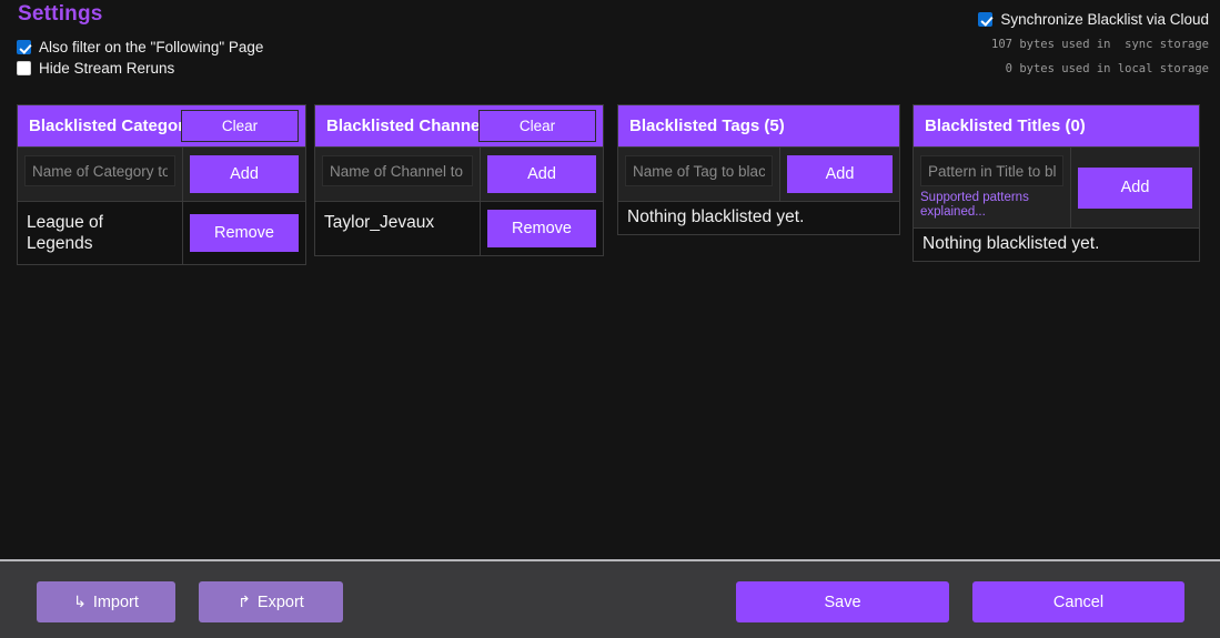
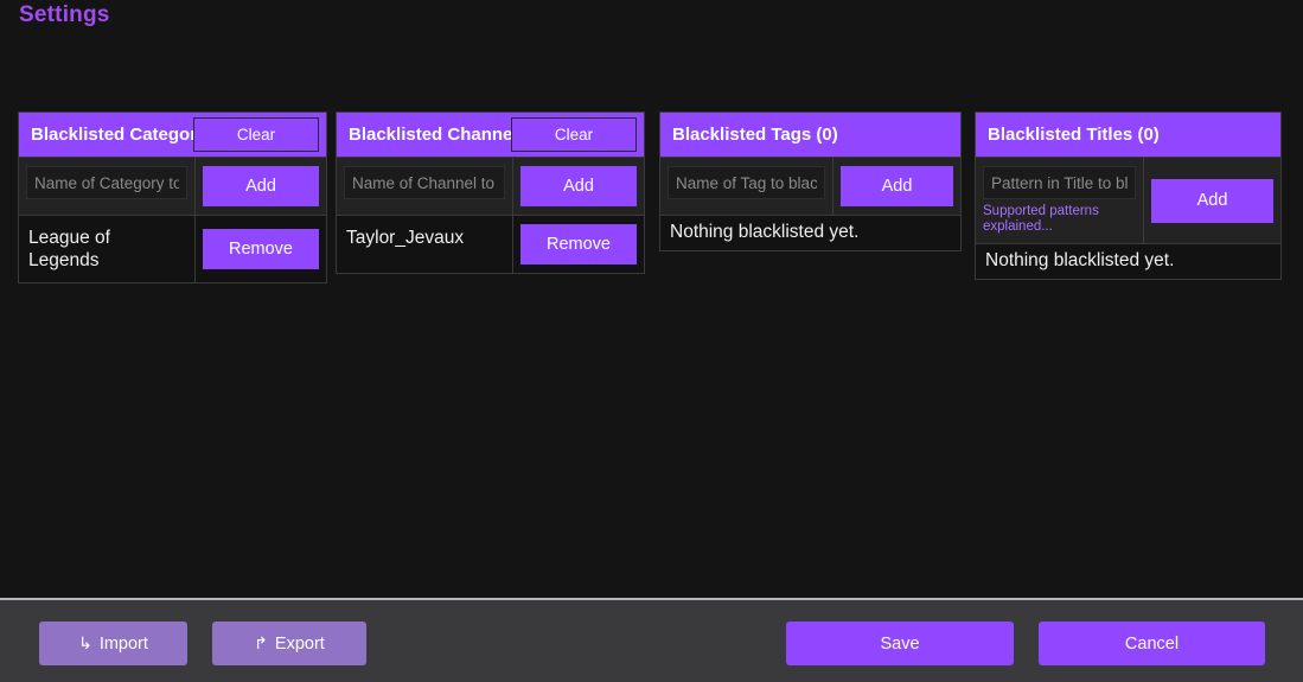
  Settings
- Also filter on the "Following" Page
- Hide Stream Reruns
- Synchronize Blacklist via Cloud
- 107 bytes used in sync storage
- 0 bytes used in local storage
  Blacklisted Catego
  Clear
  Add
  League of Legends
  Remove
  Blacklisted Channe
  Clear
  Add
  Taylor_Jevaux
  Remove
- Blacklisted Tags (5)
+ Blacklisted Tags (0)
  Name of Tag to blac
  Add
  Nothing blacklisted yet.
  Blacklisted Titles (0)
  Pattern in Title to bl
  Supported patterns explained...
  Add
  Nothing blacklisted yet.
  ↳
  Import
  ↱
  Export
  Save
  Cancel
